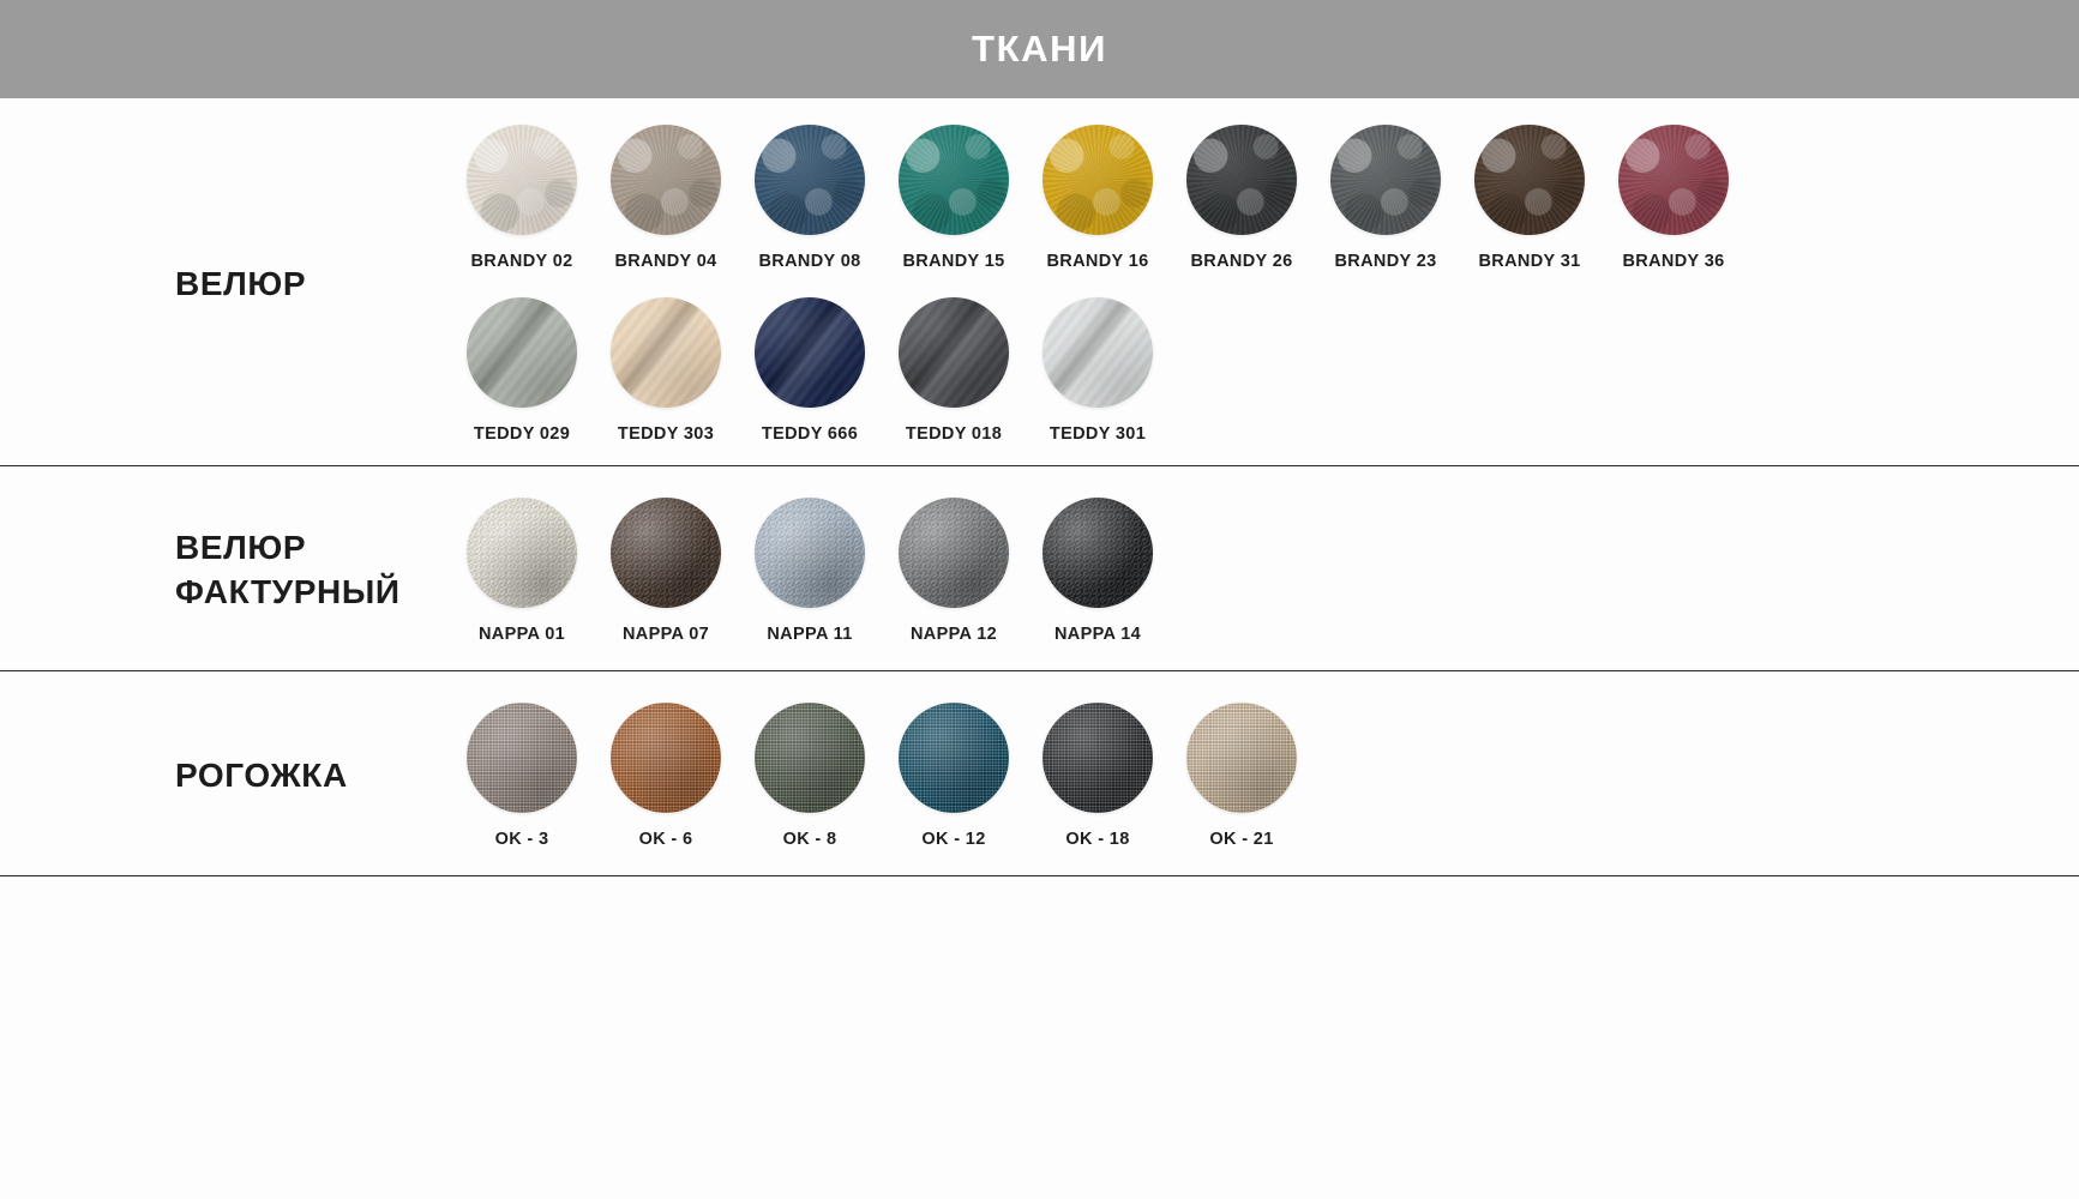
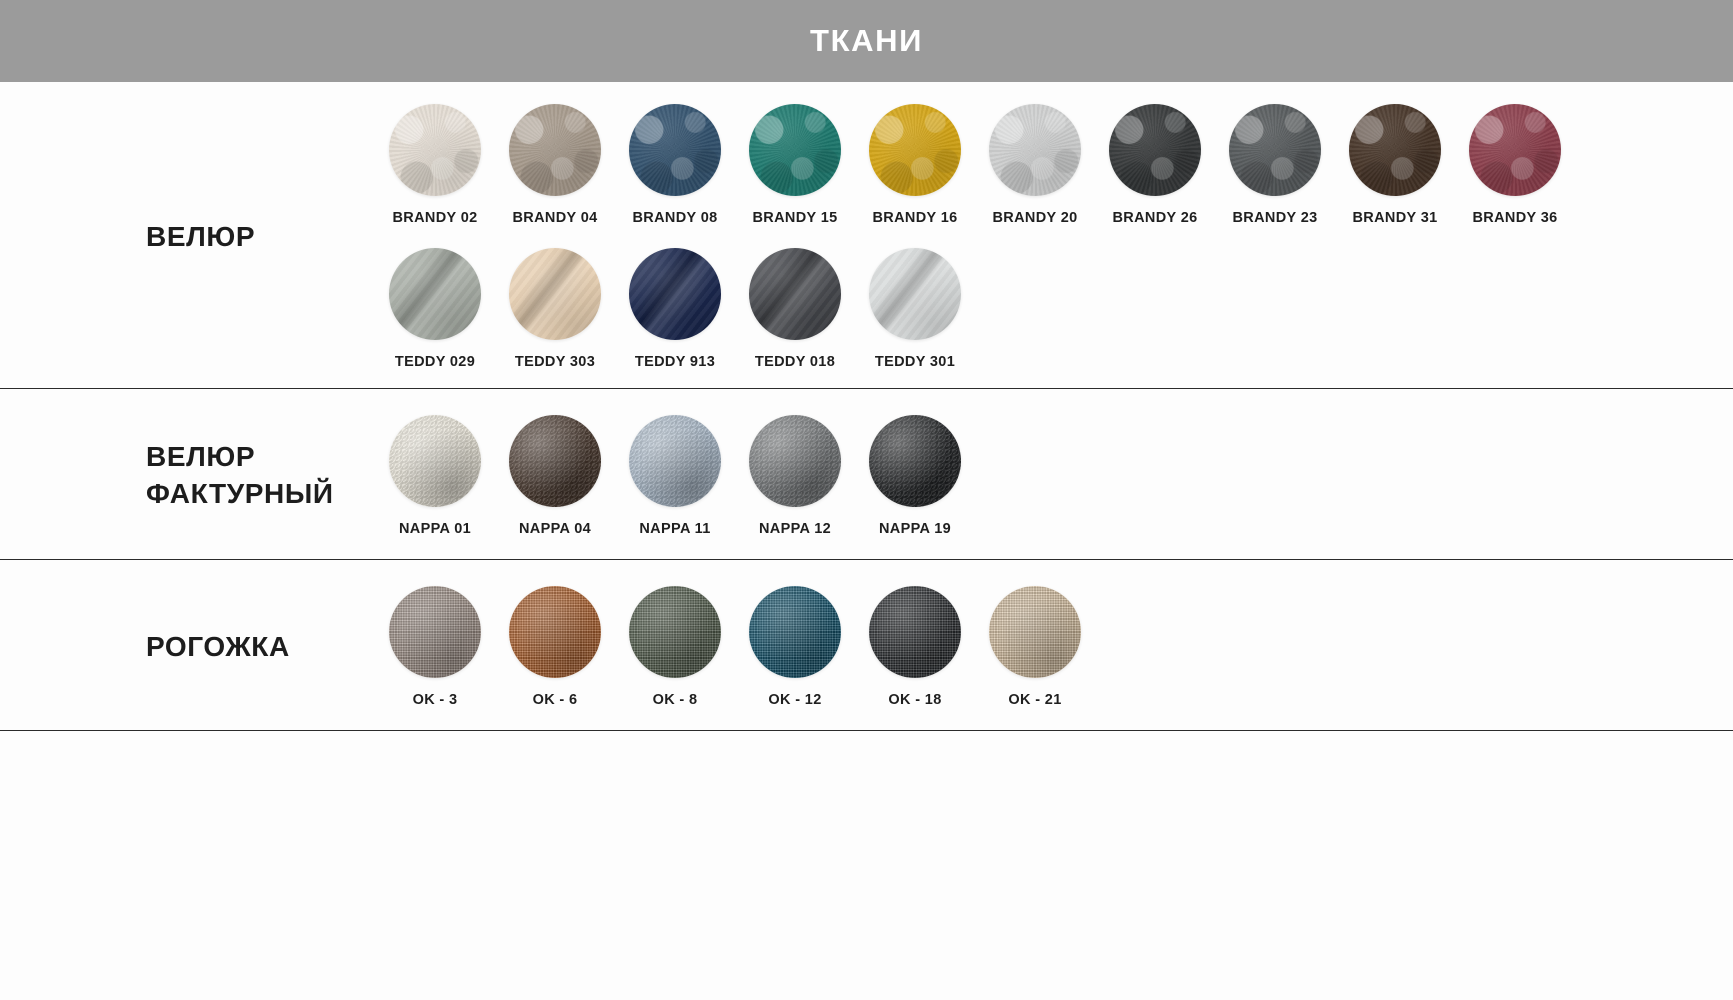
  ТКАНИ
  ВЕЛЮР
  BRANDY 02
  BRANDY 04
  BRANDY 08
  BRANDY 15
  BRANDY 16
+ BRANDY 20
  BRANDY 26
  BRANDY 23
  BRANDY 31
  BRANDY 36
  TEDDY 029
  TEDDY 303
- TEDDY 666
+ TEDDY 913
  TEDDY 018
  TEDDY 301
  ВЕЛЮР
  ФАКТУРНЫЙ
  NAPPA 01
- NAPPA 07
+ NAPPA 04
  NAPPA 11
  NAPPA 12
- NAPPA 14
+ NAPPA 19
  РОГОЖКА
  OK - 3
  OK - 6
  OK - 8
  OK - 12
  OK - 18
  OK - 21
